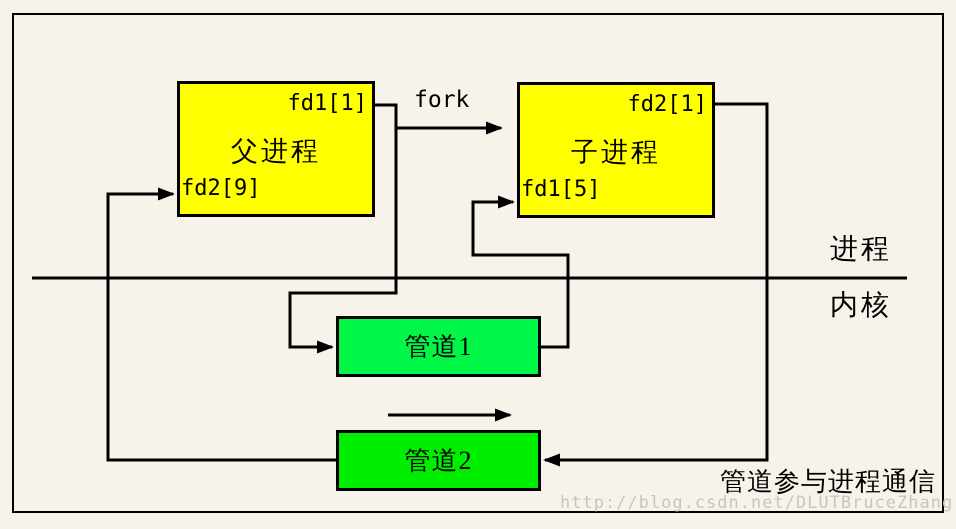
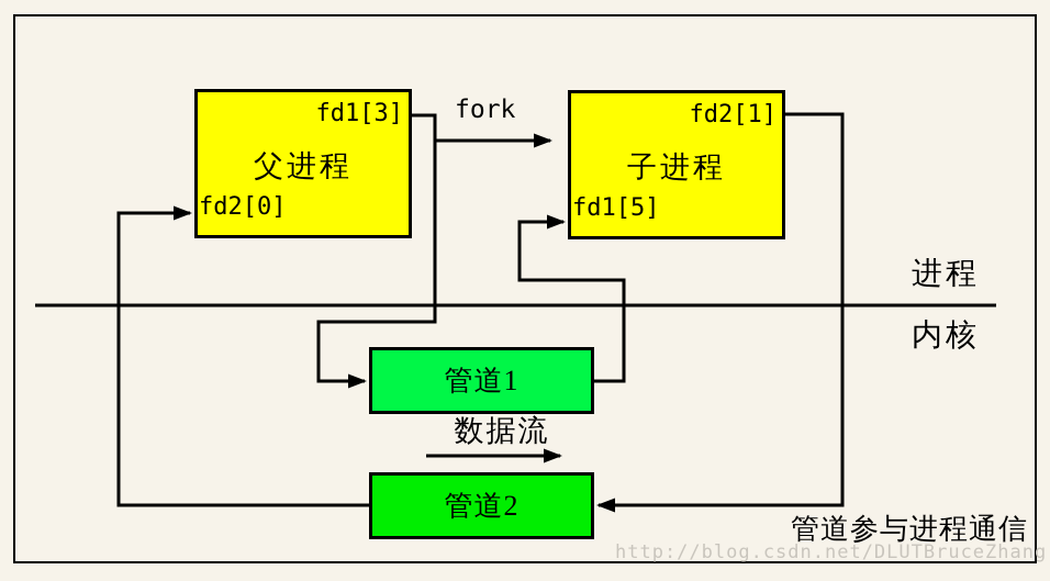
- fd1[1]
+ fd1[3]
  父进程
- fd2[9]
+ fd2[0]
  fd2[1]
  子进程
  fd1[5]
  管道1
  管道2
  fork
  进程
  内核
+ 数据流
  管道参与进程通信
  http://blog.csdn.net/DLUTBruceZhang
